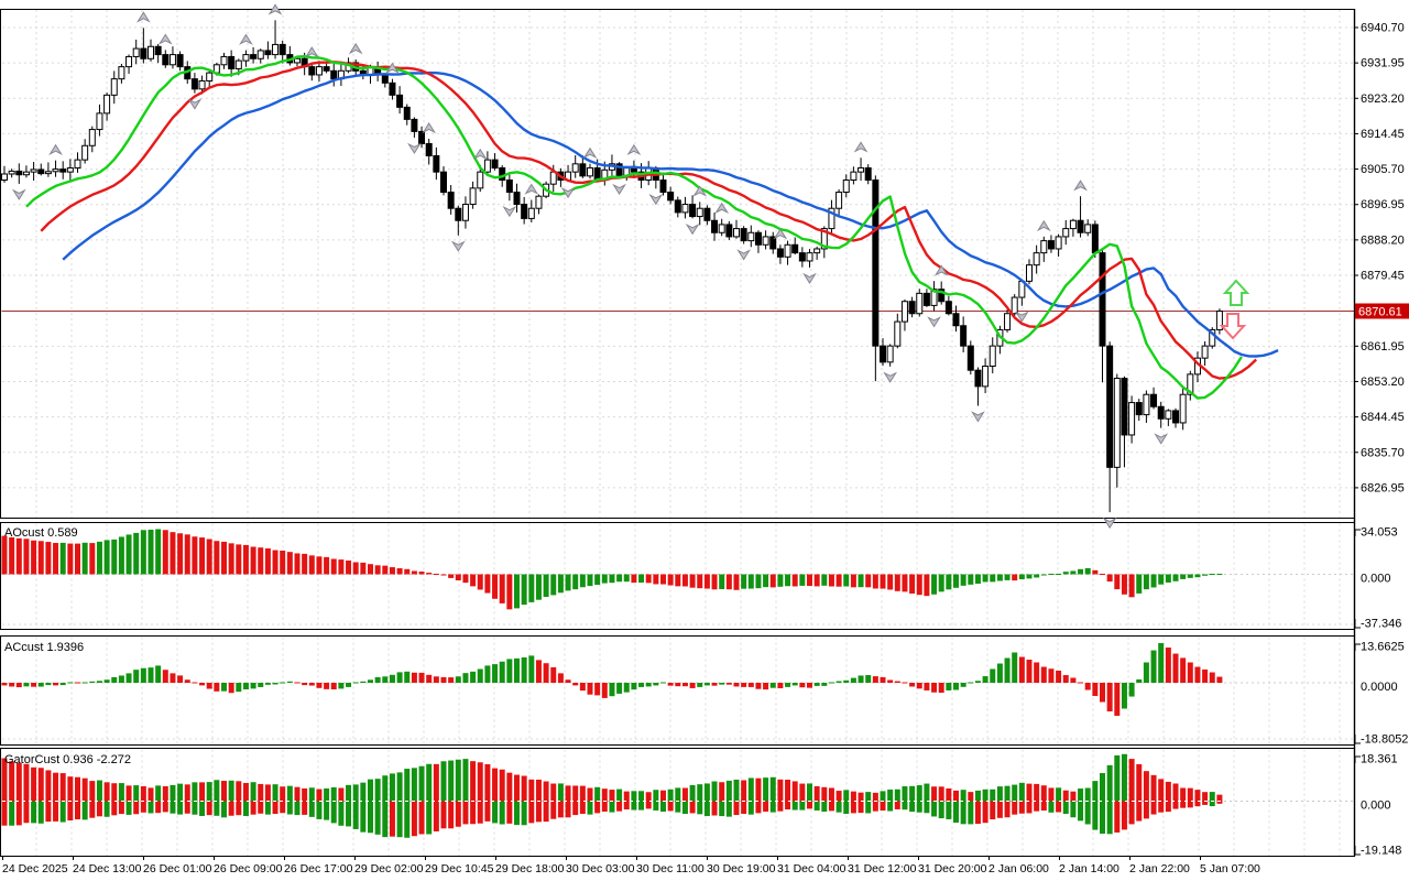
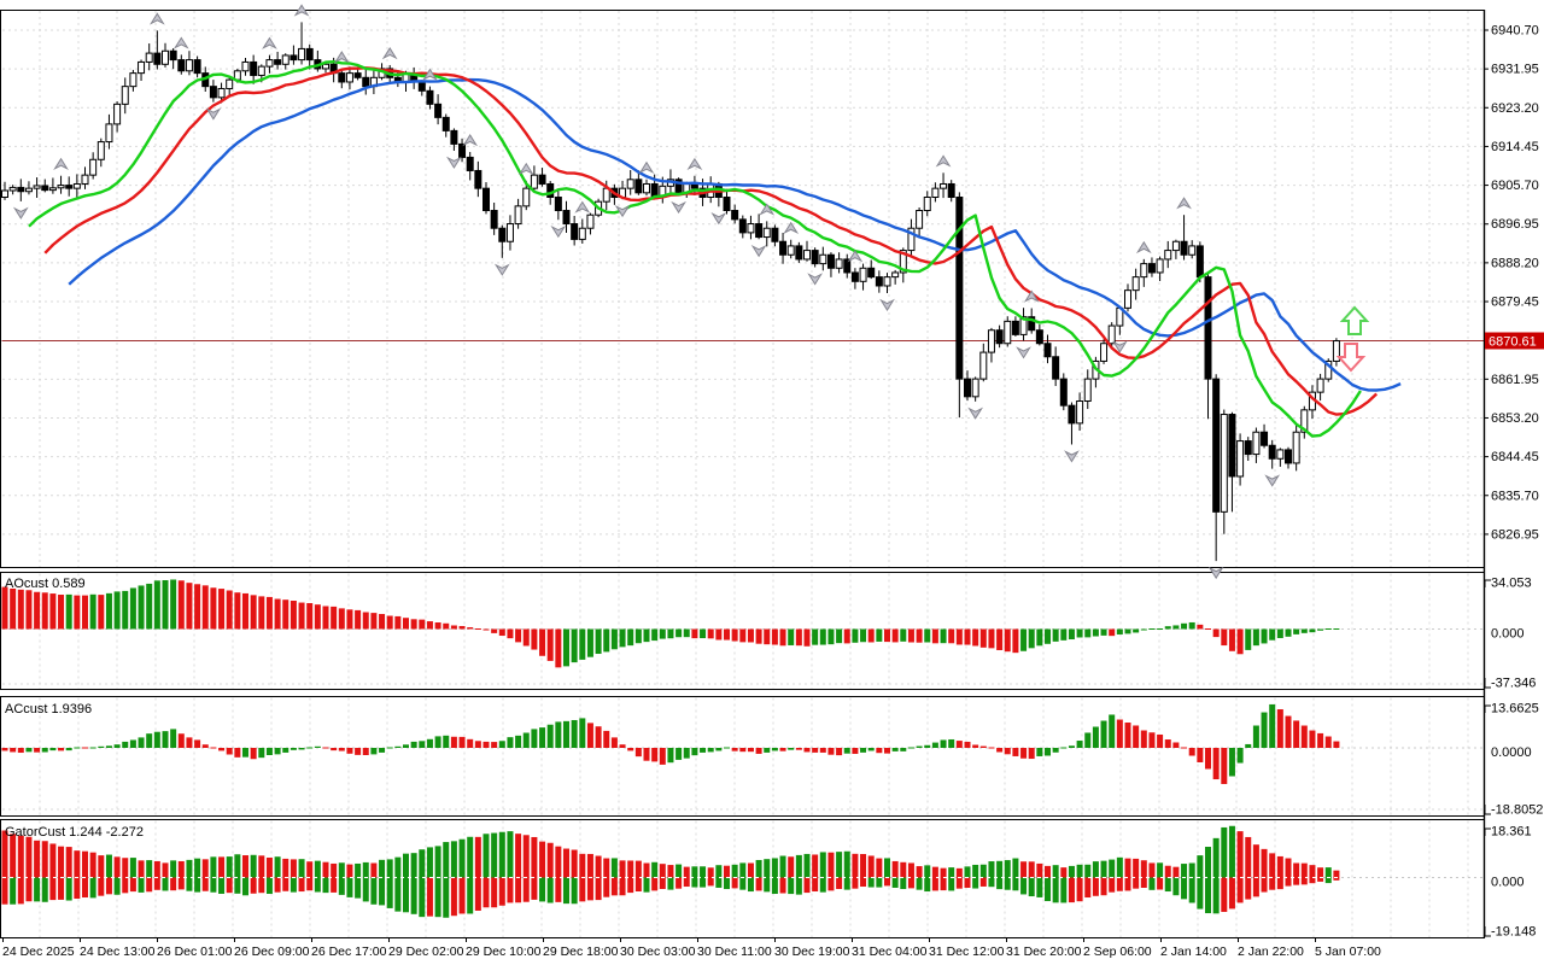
  6940.70
  6931.95
  6923.20
  6914.45
  6905.70
  6896.95
  6888.20
  6879.45
  6861.95
  6853.20
  6844.45
  6835.70
  6826.95
  34.053
  0.000
  -37.346
  13.6625
  0.0000
  -18.8052
  18.361
  0.000
  -19.148
  24 Dec 2025
  24 Dec 13:00
  26 Dec 01:00
  26 Dec 09:00
  26 Dec 17:00
  29 Dec 02:00
- 29 Dec 10:45
+ 29 Dec 10:00
  29 Dec 18:00
  30 Dec 03:00
  30 Dec 11:00
  30 Dec 19:00
  31 Dec 04:00
  31 Dec 12:00
  31 Dec 20:00
- 2 Jan 06:00
+ 2 Sep 06:00
  2 Jan 14:00
  2 Jan 22:00
  5 Jan 07:00
  AOcust 0.589
  ACcust 1.9396
- GatorCust 0.936 -2.272
+ GatorCust 1.244 -2.272
  6870.61
